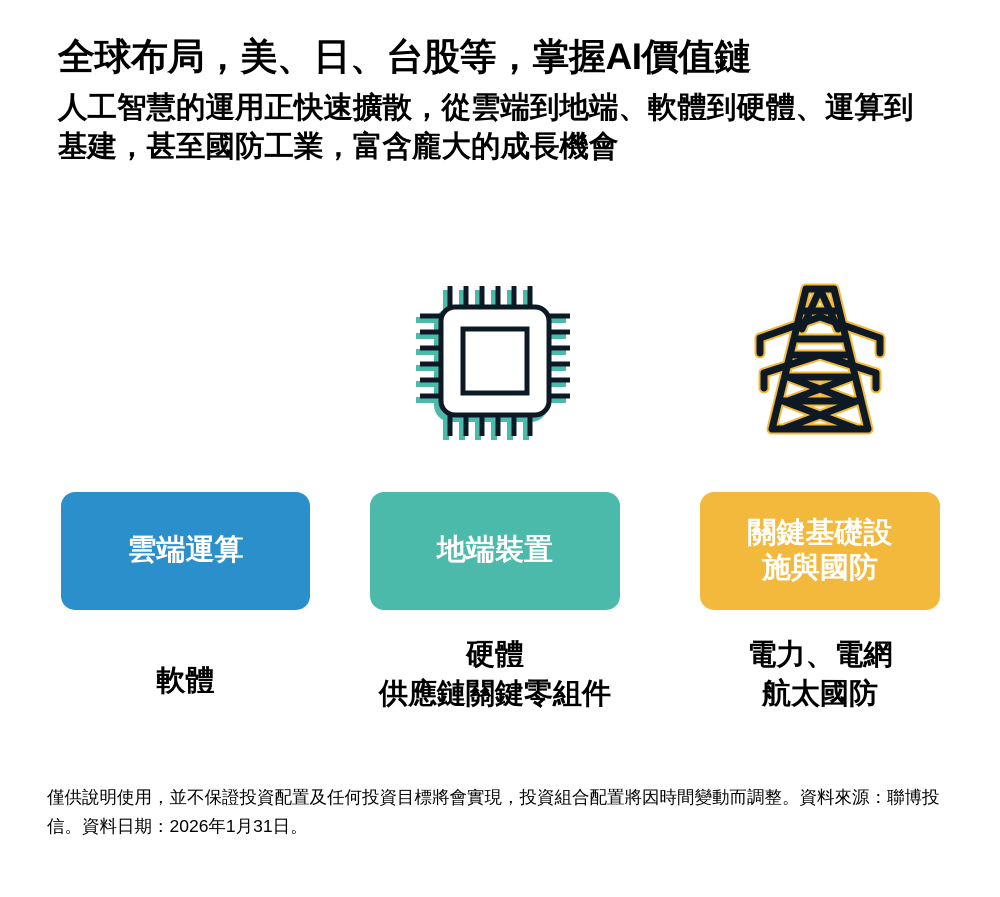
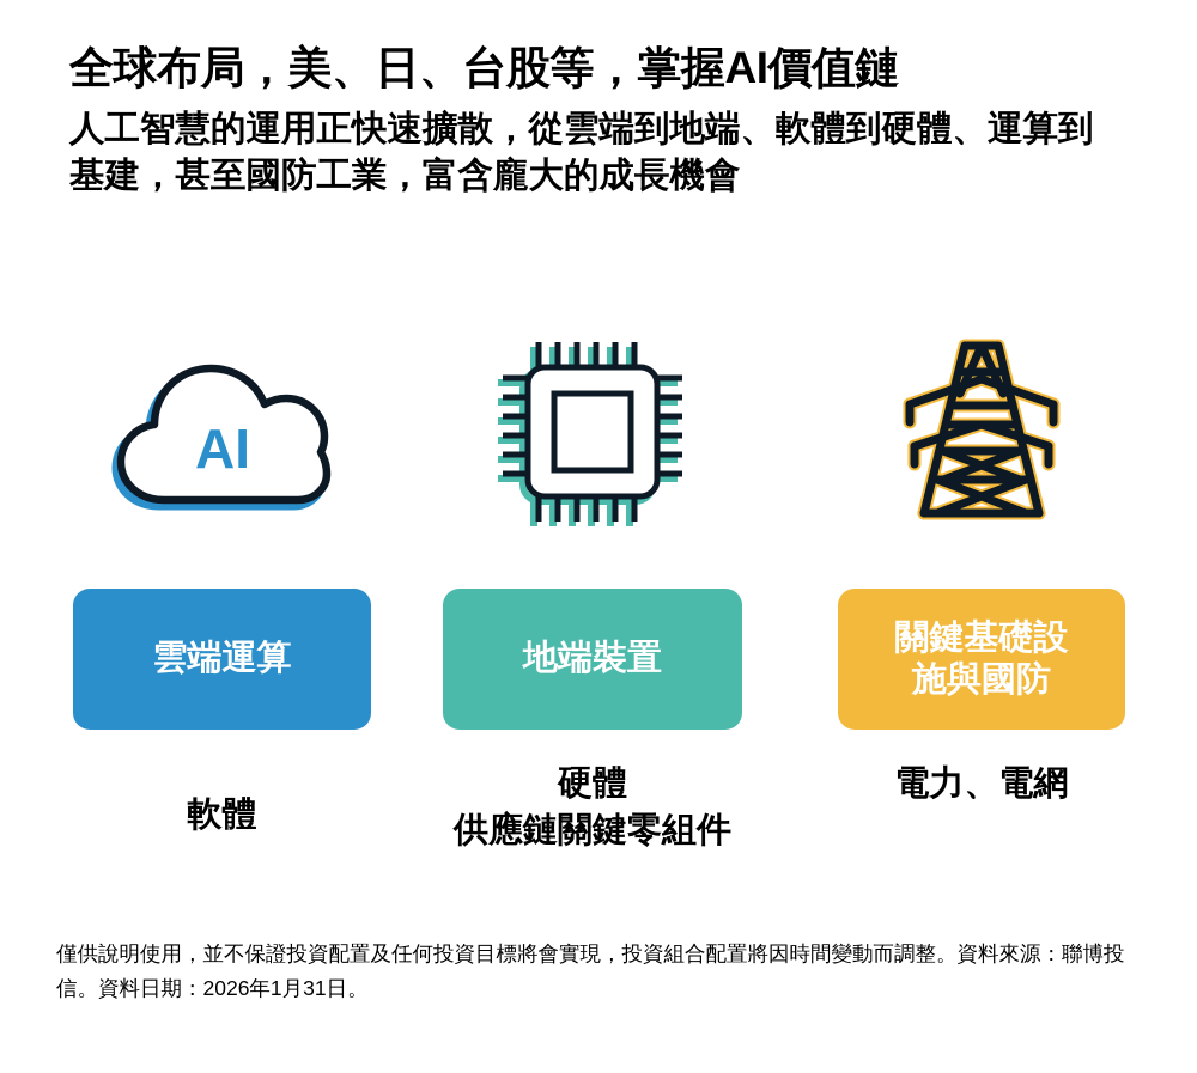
  全球布局，美、日、台股等，掌握AI價值鏈
  人工智慧的運用正快速擴散，從雲端到地端、軟體到硬體、運算到基建，甚至國防工業，富含龐大的成長機會
+ AI
  雲端運算
  地端裝置
  關鍵基礎設
  施與國防
  軟體
  硬體
  供應鏈關鍵零組件
  電力、電網
- 航太國防
  僅供說明使用，並不保證投資配置及任何投資目標將會實現，投資組合配置將因時間變動而調整。資料來源：聯博投信。資料日期：2026年1月31日。
